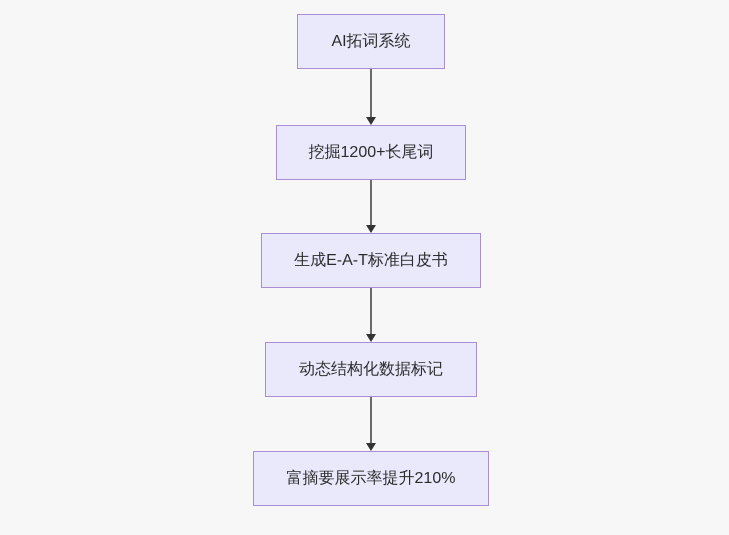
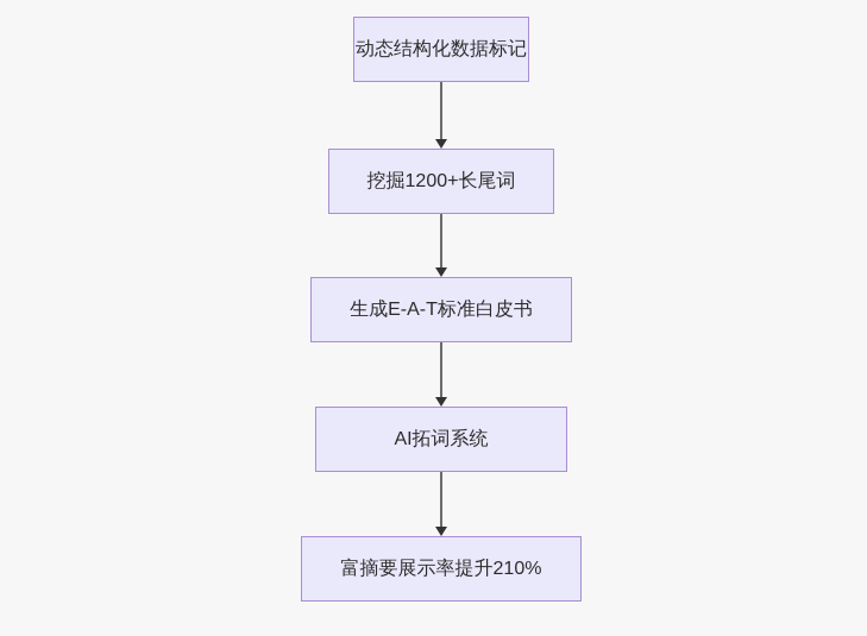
- AI拓词系统
+ 动态结构化数据标记
  挖掘1200+长尾词
  生成E-A-T标准白皮书
- 动态结构化数据标记
+ AI拓词系统
  富摘要展示率提升210%
